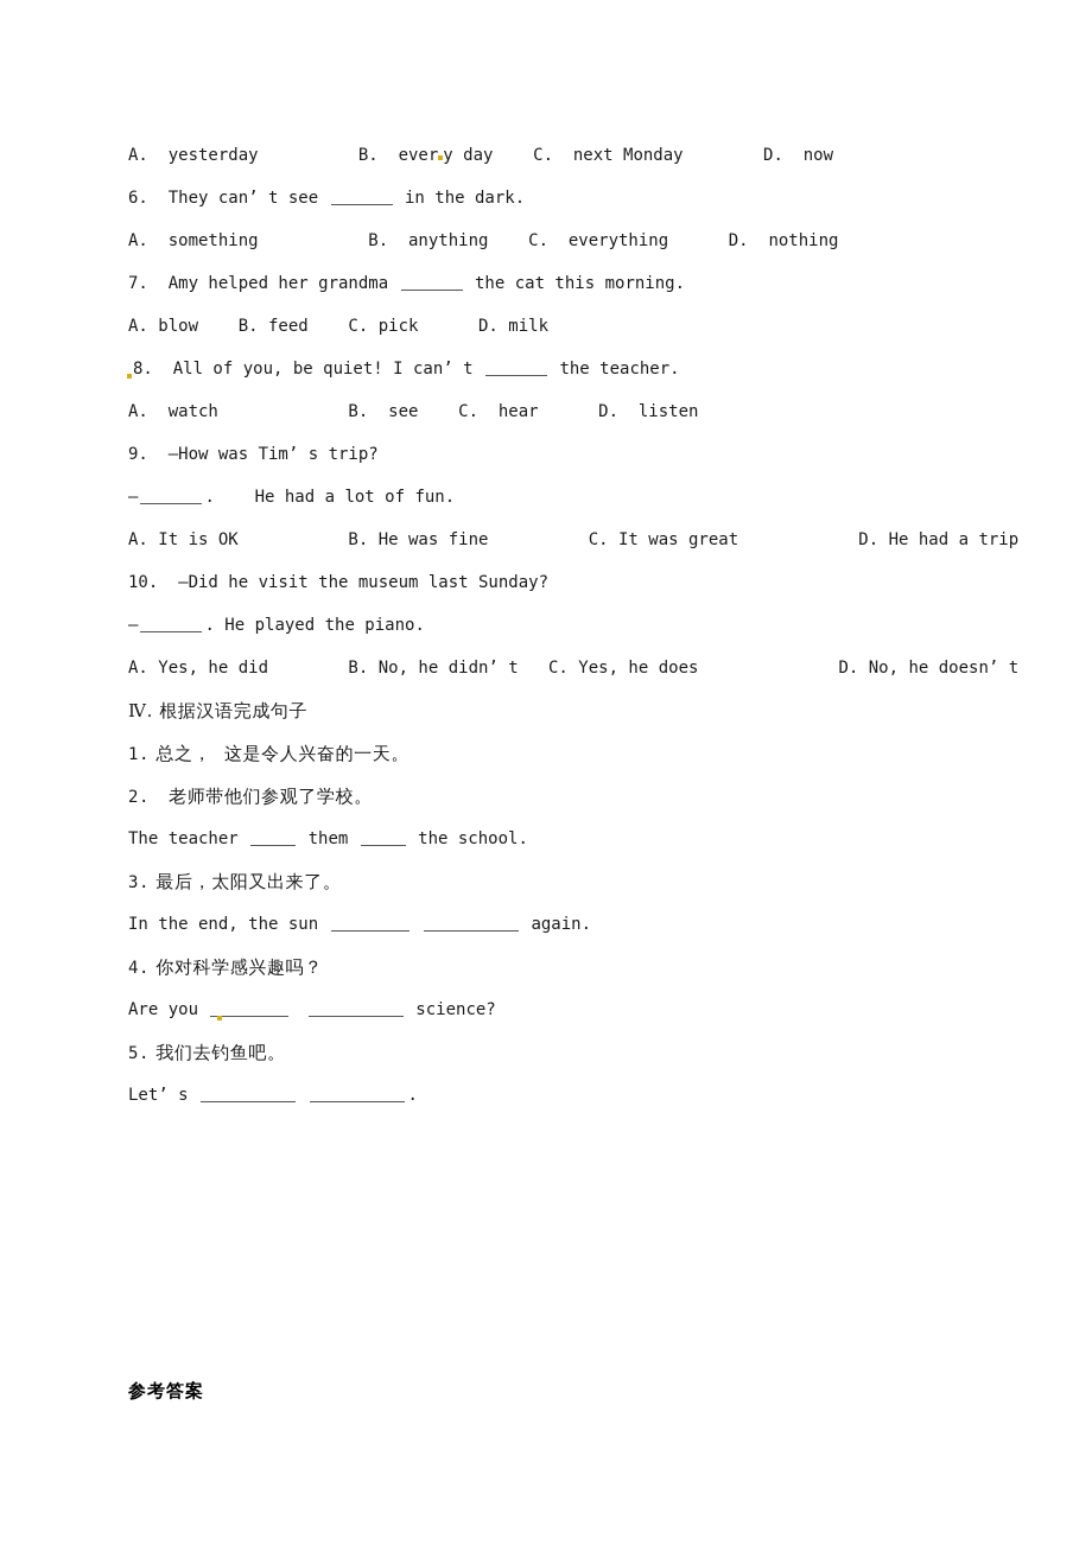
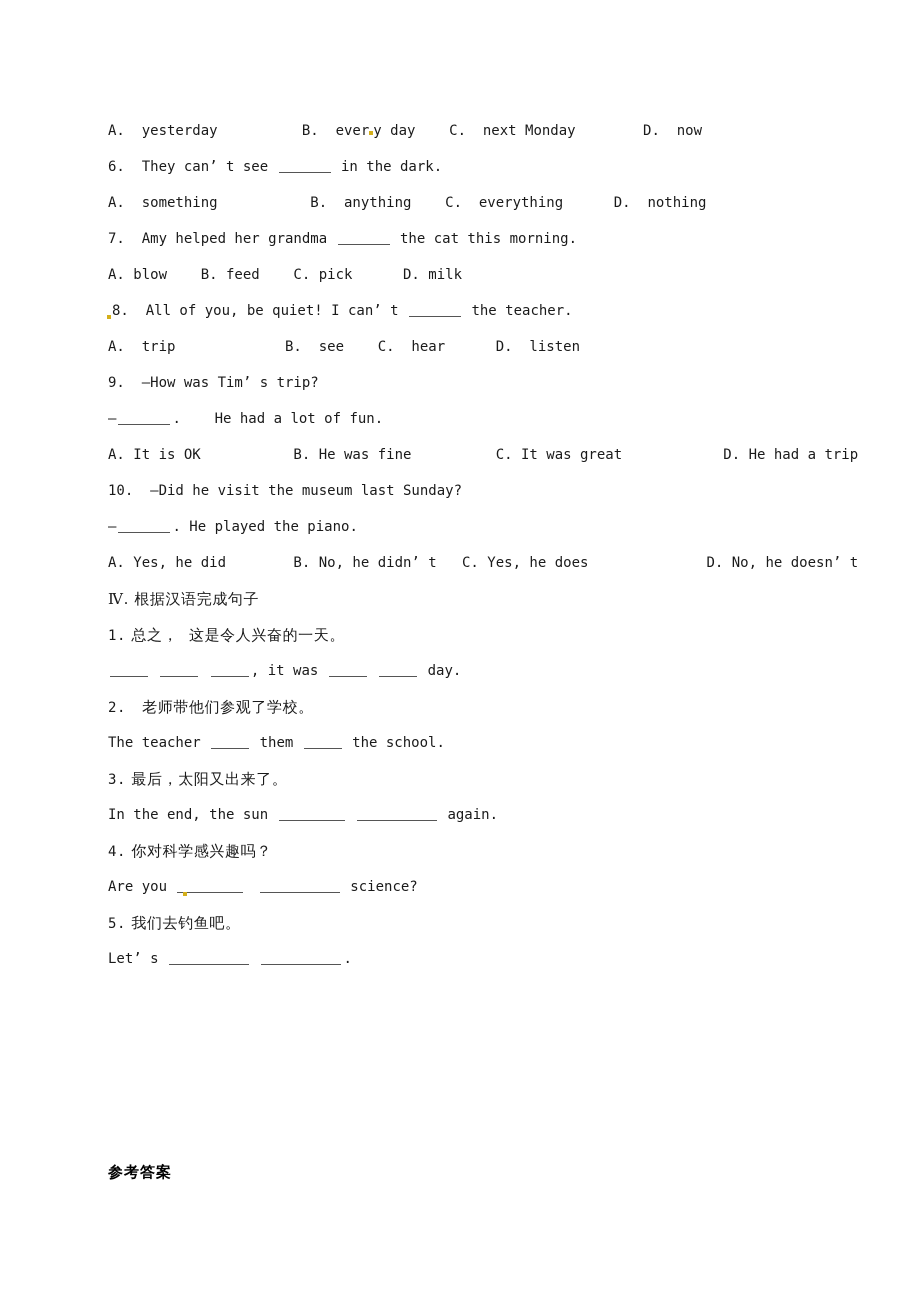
  A. yesterday B. ever y day C. next Monday D. now
  6. They can’ t see in the dark.
  A. something B. anything C. everything D. nothing
  7. Amy helped her grandma the cat this morning.
  A. blow B. feed C. pick D. milk
  8. All of you, be quiet! I can’ t the teacher.
- A. watch B. see C. hear D. listen
+ A. trip B. see C. hear D. listen
  9. —How was Tim’ s trip?
  — . He had a lot of fun.
  A. It is OK B. He was fine C. It was great D. He had a trip
  10. —Did he visit the museum last Sunday?
  — . He played the piano.
  A. Yes, he did B. No, he didn’ t C. Yes, he does D. No, he doesn’ t
  Ⅳ. 根据汉语完成句子
  1. 总之， 这是令人兴奋的一天。
+ , it was day.
  2. 老师带他们参观了学校。
  The teacher them the school.
  3. 最后，太阳又出来了。
  In the end, the sun again.
  4. 你对科学感兴趣吗？
  Are you science?
  5. 我们去钓鱼吧。
  Let’ s .
  参考答案
